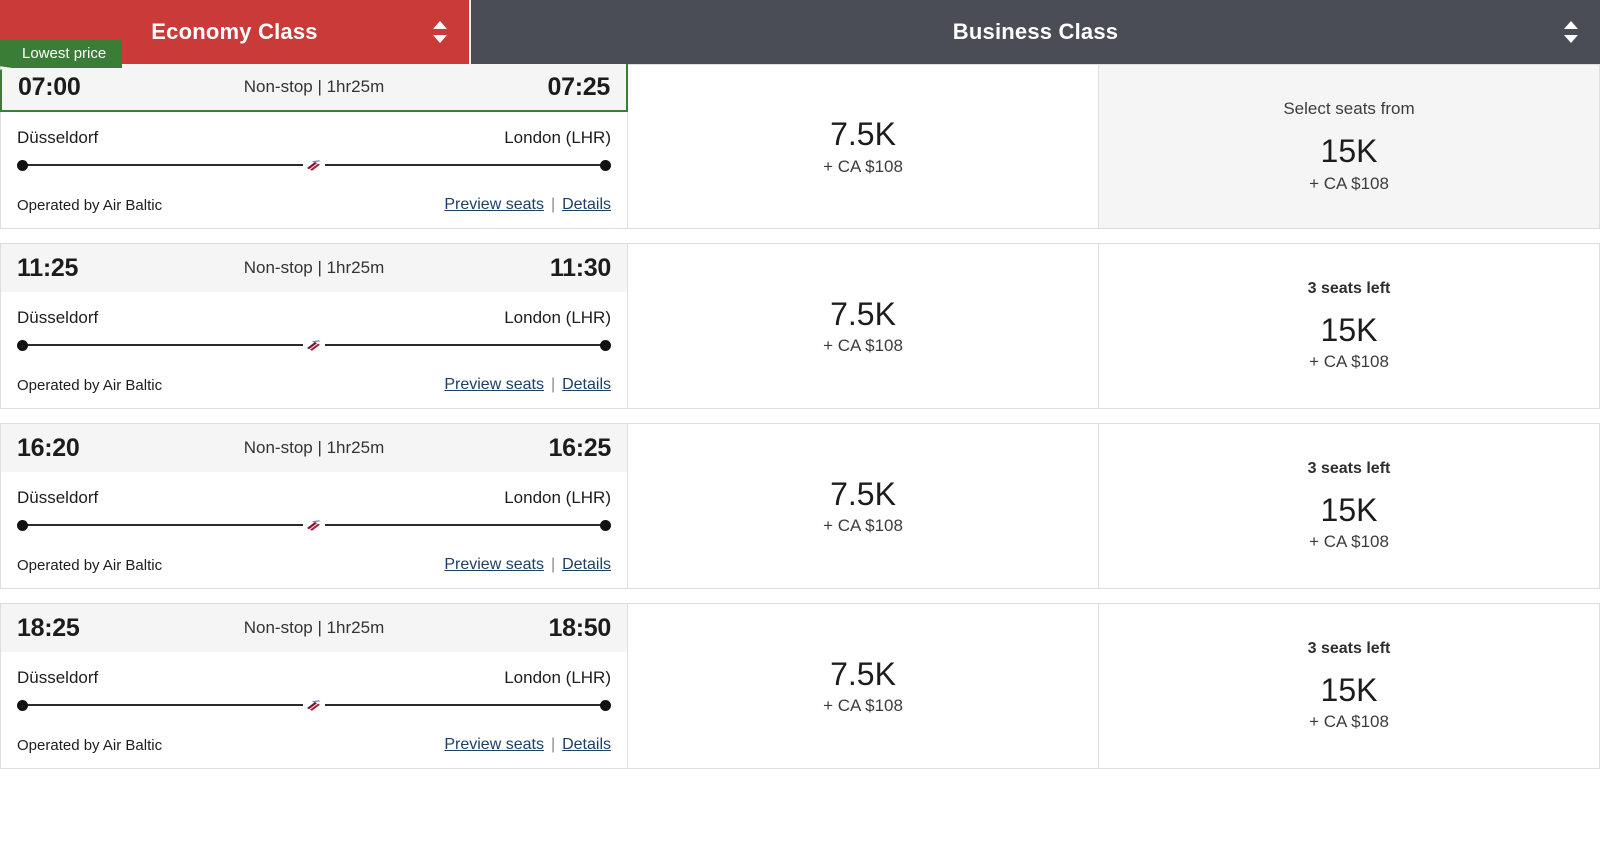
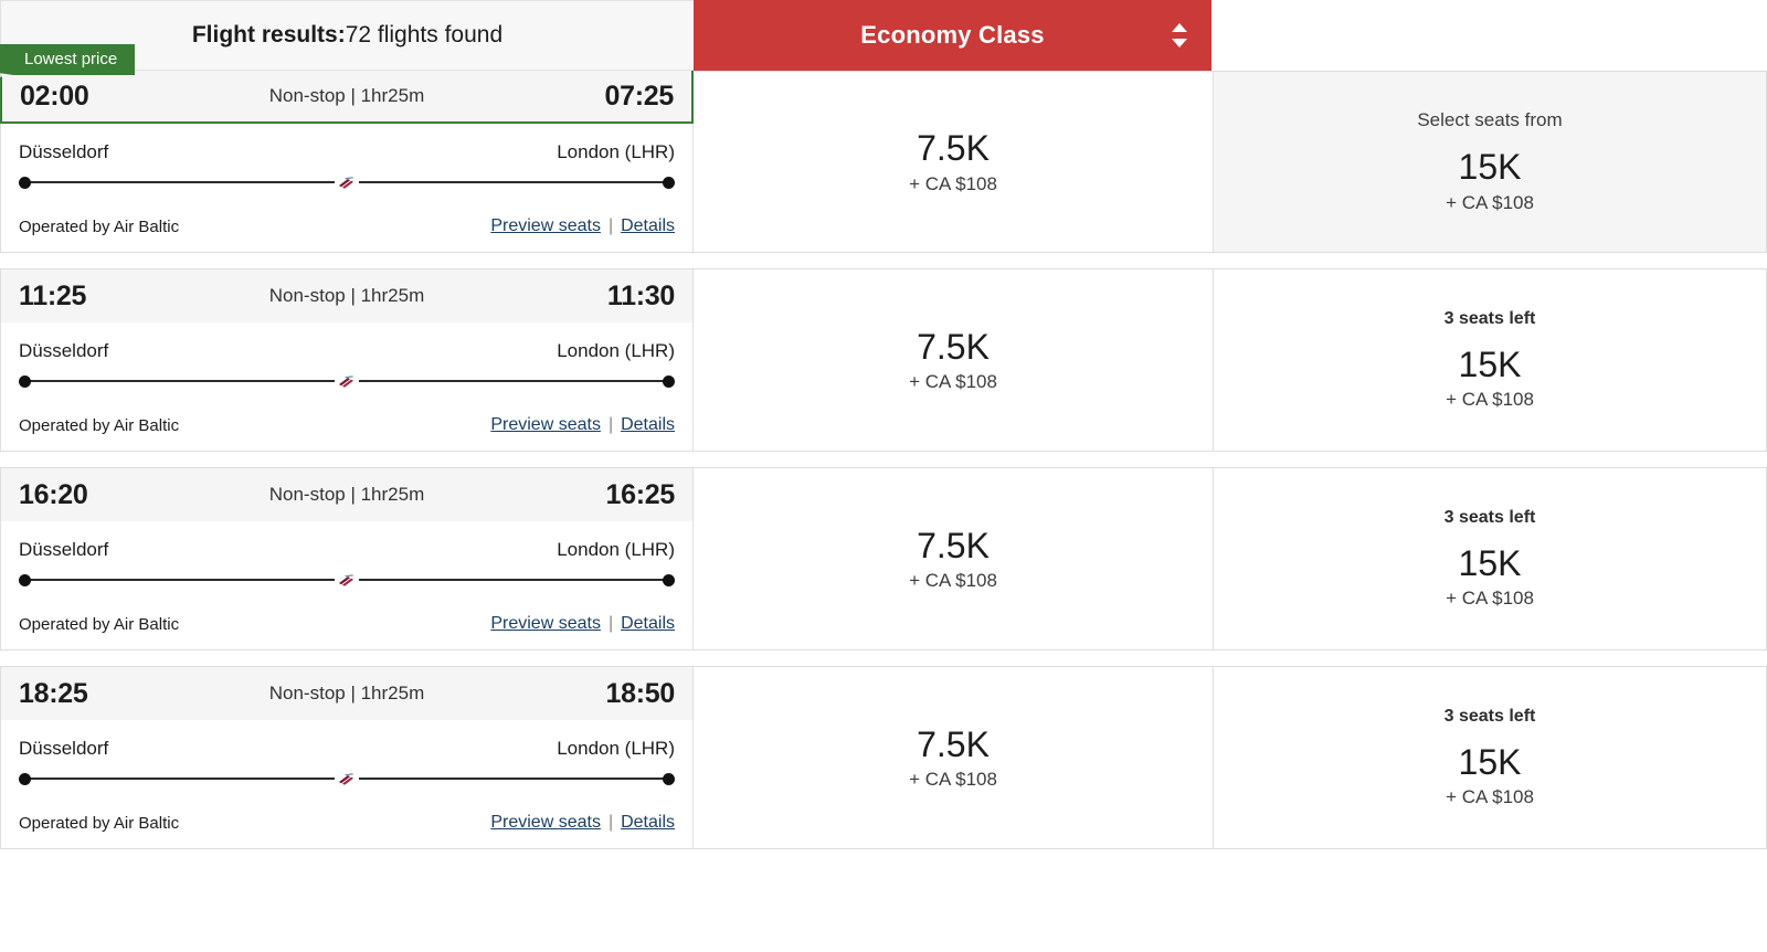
+ Flight results:72 flights found
  Economy Class
- Business Class
  Lowest price
- 07:00
+ 02:00
  Non-stop | 1hr25m
  07:25
  Düsseldorf
  London (LHR)
  Operated by Air Baltic
  Preview seats | Details
  7.5K
  + CA $108
  Select seats from
  15K
  + CA $108
  11:25
  Non-stop | 1hr25m
  11:30
  Düsseldorf
  London (LHR)
  Operated by Air Baltic
  Preview seats | Details
  7.5K
  + CA $108
  3 seats left
  15K
  + CA $108
  16:20
  Non-stop | 1hr25m
  16:25
  Düsseldorf
  London (LHR)
  Operated by Air Baltic
  Preview seats | Details
  7.5K
  + CA $108
  3 seats left
  15K
  + CA $108
  18:25
  Non-stop | 1hr25m
  18:50
  Düsseldorf
  London (LHR)
  Operated by Air Baltic
  Preview seats | Details
  7.5K
  + CA $108
  3 seats left
  15K
  + CA $108
